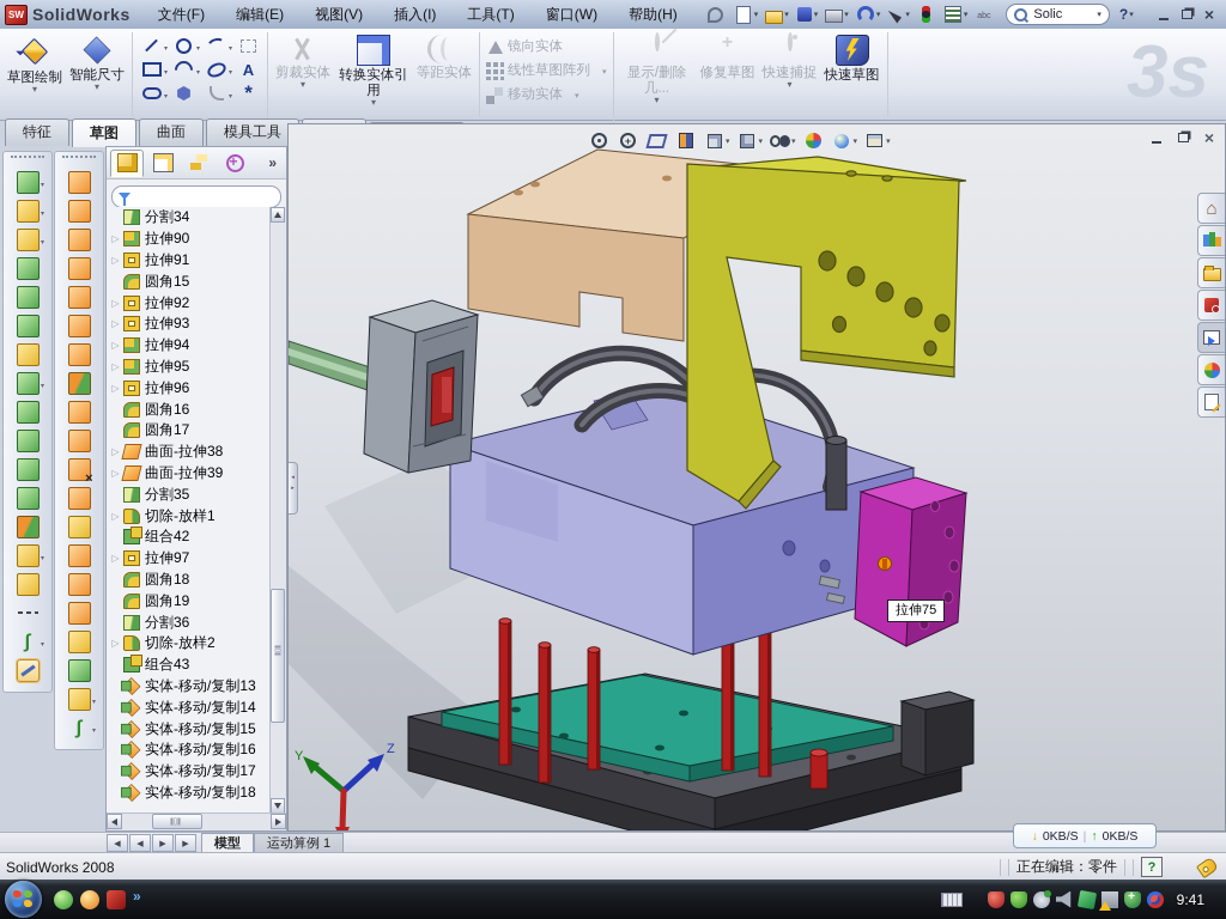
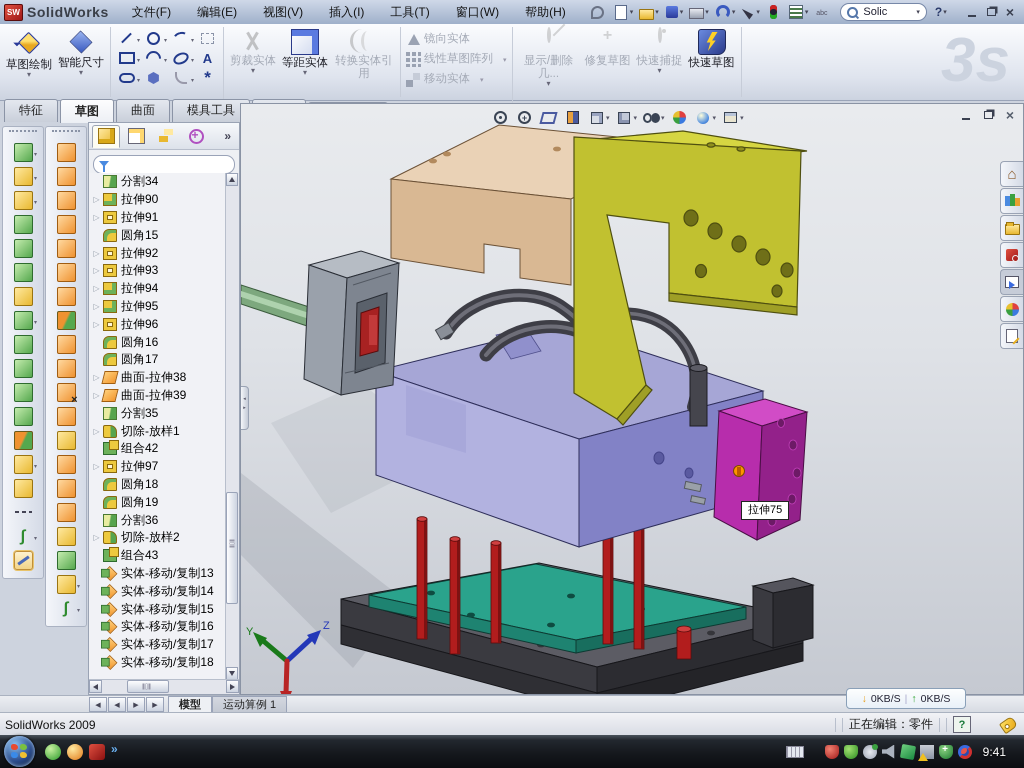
  SW
  SolidWorks
  文件(F)
  编辑(E)
  视图(V)
  插入(I)
  工具(T)
  窗口(W)
  帮助(H)
  Solic
  ?
  草图绘制
  ▾
  智能尺寸
  ▾
  剪裁实体
  ▾
- 转换实体引用
+ 等距实体
  ▾
- 等距实体
+ 转换实体引用
  镜向实体
  线性草图阵列
  移动实体
  显示/删除几...
  ▾
  修复草图
  快速捕捉
  ▾
  快速草图
  3s
  特征
  草图
  曲面
  模具工具
  »
  分割34
  ▷
  拉伸90
  ▷
  拉伸91
  圆角15
  ▷
  拉伸92
  ▷
  拉伸93
  ▷
  拉伸94
  ▷
  拉伸95
  ▷
  拉伸96
  圆角16
  圆角17
  ▷
  曲面-拉伸38
  ▷
  曲面-拉伸39
  分割35
  ▷
  切除-放样1
  组合42
  ▷
  拉伸97
  圆角18
  圆角19
  分割36
  ▷
  切除-放样2
  组合43
  实体-移动/复制13
  实体-移动/复制14
  实体-移动/复制15
  实体-移动/复制16
  实体-移动/复制17
  实体-移动/复制18
  Y
  Z
  拉伸75
  模型
  运动算例 1
  ↓
  0KB/S
  |
  ↑
  0KB/S
- SolidWorks 2008
+ SolidWorks 2009
  正在编辑：零件
  ?
  »
  9:41
